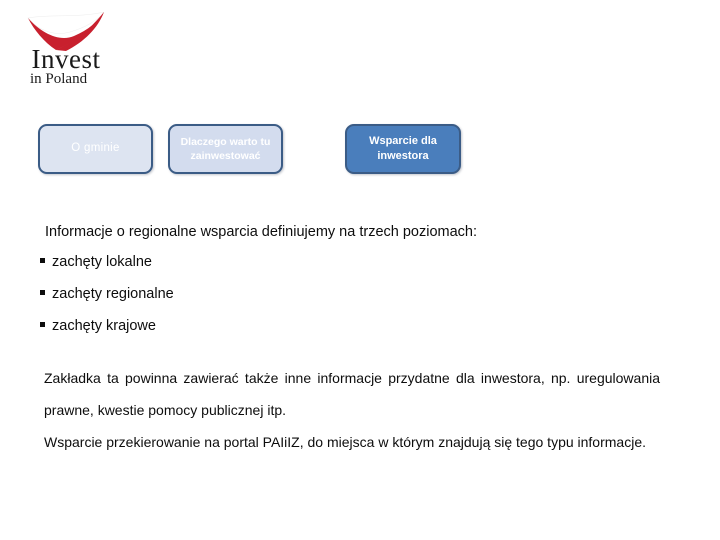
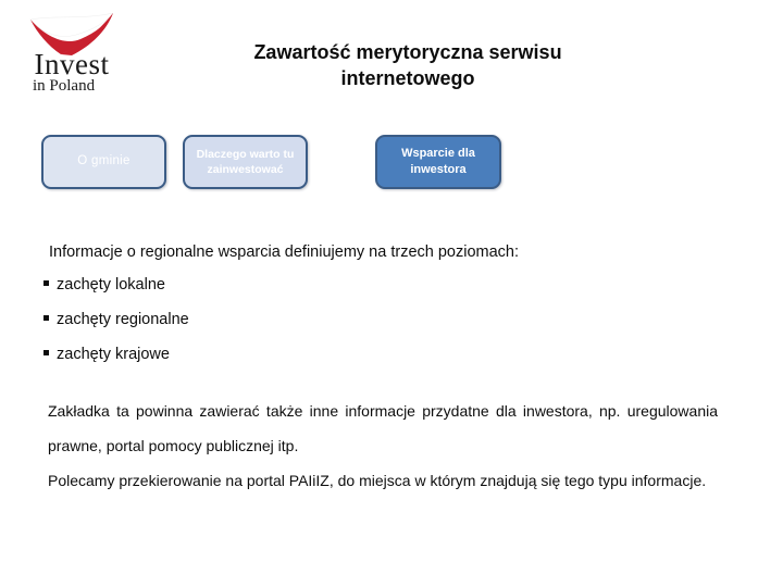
  Invest
  in Poland
+ Zawartość merytoryczna serwisu
+ internetowego
  O gminie
  Dlaczego warto tu zainwestować
  Wsparcie dla inwestora
  Informacje o regionalne wsparcia definiujemy na trzech poziomach:
  zachęty lokalne
  zachęty regionalne
  zachęty krajowe
- Zakładka ta powinna zawierać także inne informacje przydatne dla inwestora, np. uregulowania prawne, kwestie pomocy publicznej itp.
+ Zakładka ta powinna zawierać także inne informacje przydatne dla inwestora, np. uregulowania prawne, portal pomocy publicznej itp.
- Wsparcie przekierowanie na portal PAIiIZ, do miejsca w którym znajdują się tego typu informacje.
+ Polecamy przekierowanie na portal PAIiIZ, do miejsca w którym znajdują się tego typu informacje.
